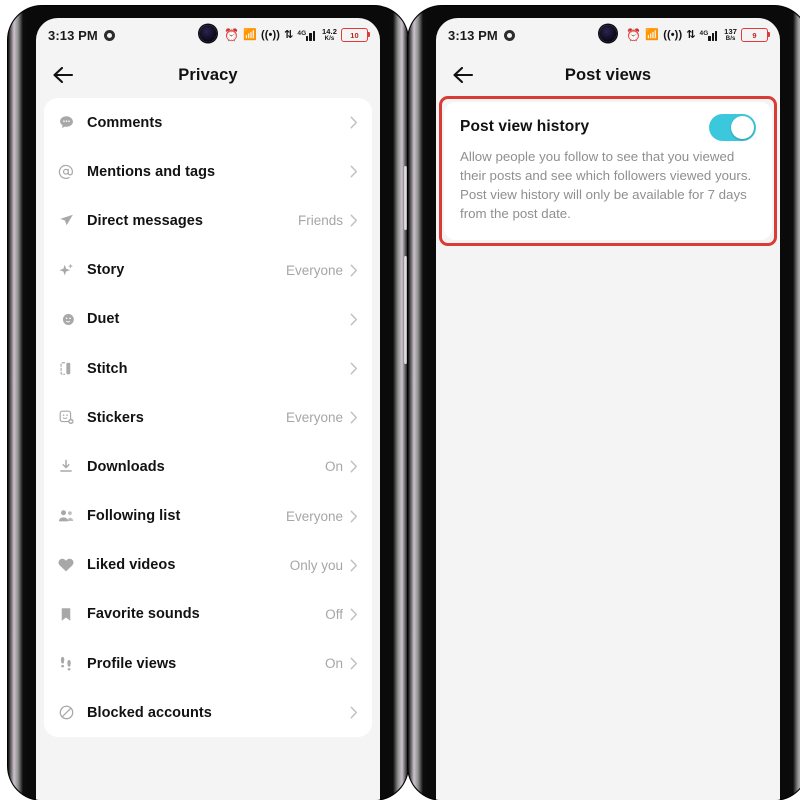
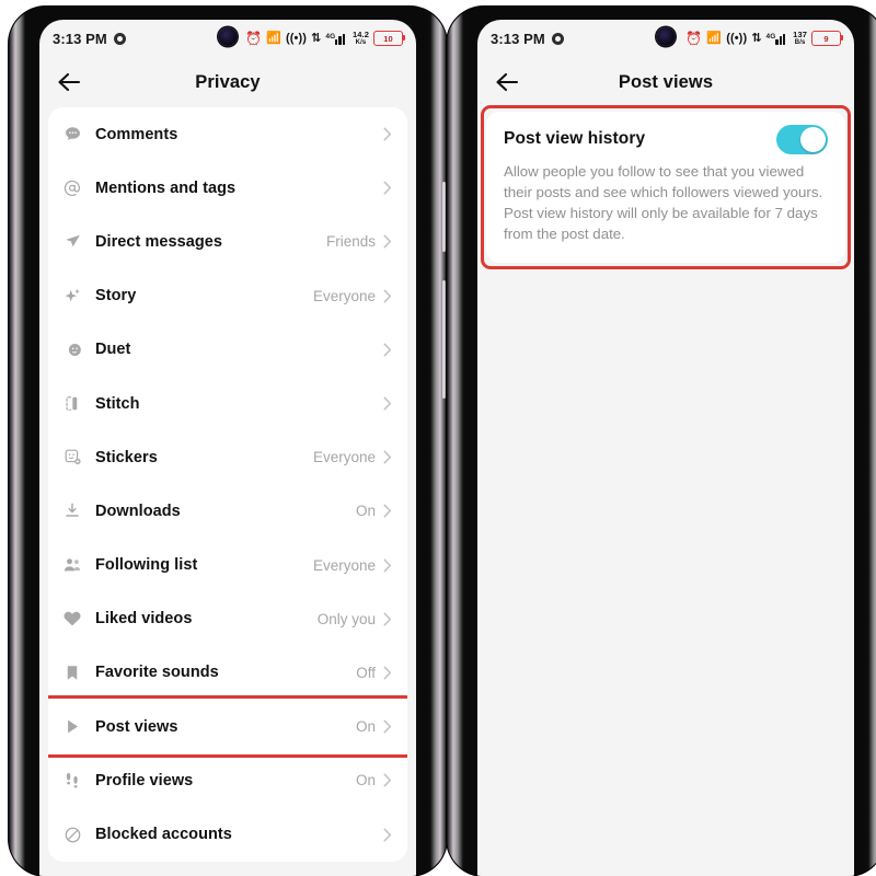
+ Post views
+ On
